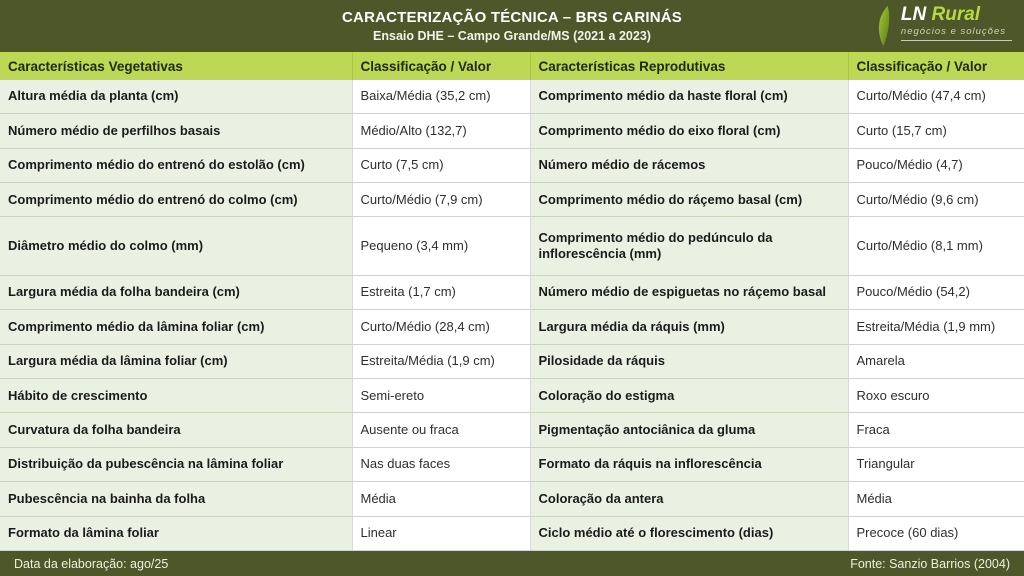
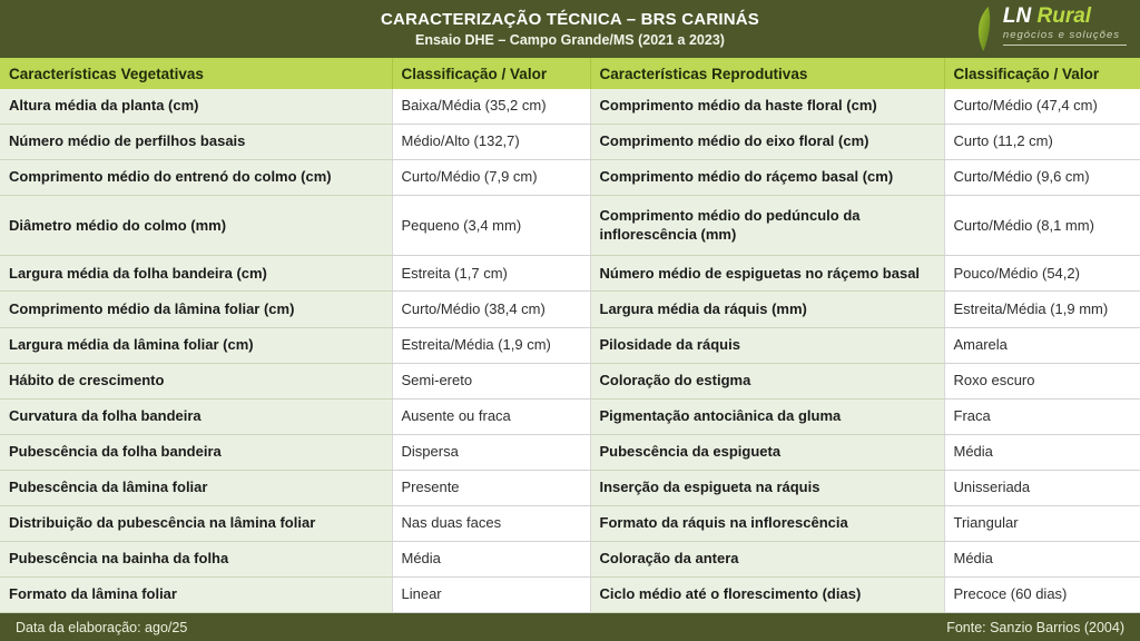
  CARACTERIZAÇÃO TÉCNICA – BRS CARINÁS
  Ensaio DHE – Campo Grande/MS (2021 a 2023)
  LN Rural
  negócios e soluções
  Características Vegetativas	Classificação / Valor	Características Reprodutivas	Classificação / Valor
  Altura média da planta (cm)	Baixa/Média (35,2 cm)	Comprimento médio da haste floral (cm)	Curto/Médio (47,4 cm)
- Número médio de perfilhos basais	Médio/Alto (132,7)	Comprimento médio do eixo floral (cm)	Curto (15,7 cm)
+ Número médio de perfilhos basais	Médio/Alto (132,7)	Comprimento médio do eixo floral (cm)	Curto (11,2 cm)
- Comprimento médio do entrenó do estolão (cm)	Curto (7,5 cm)	Número médio de rácemos	Pouco/Médio (4,7)
  Comprimento médio do entrenó do colmo (cm)	Curto/Médio (7,9 cm)	Comprimento médio do ráçemo basal (cm)	Curto/Médio (9,6 cm)
  Diâmetro médio do colmo (mm)	Pequeno (3,4 mm)	Comprimento médio do pedúnculo da inflorescência (mm)	Curto/Médio (8,1 mm)
  Largura média da folha bandeira (cm)	Estreita (1,7 cm)	Número médio de espiguetas no ráçemo basal	Pouco/Médio (54,2)
- Comprimento médio da lâmina foliar (cm)	Curto/Médio (28,4 cm)	Largura média da ráquis (mm)	Estreita/Média (1,9 mm)
+ Comprimento médio da lâmina foliar (cm)	Curto/Médio (38,4 cm)	Largura média da ráquis (mm)	Estreita/Média (1,9 mm)
  Largura média da lâmina foliar (cm)	Estreita/Média (1,9 cm)	Pilosidade da ráquis	Amarela
  Hábito de crescimento	Semi-ereto	Coloração do estigma	Roxo escuro
  Curvatura da folha bandeira	Ausente ou fraca	Pigmentação antociânica da gluma	Fraca
+ Pubescência da folha bandeira	Dispersa	Pubescência da espigueta	Média
+ Pubescência da lâmina foliar	Presente	Inserção da espigueta na ráquis	Unisseriada
  Distribuição da pubescência na lâmina foliar	Nas duas faces	Formato da ráquis na inflorescência	Triangular
  Pubescência na bainha da folha	Média	Coloração da antera	Média
  Formato da lâmina foliar	Linear	Ciclo médio até o florescimento (dias)	Precoce (60 dias)
  Data da elaboração: ago/25
  Fonte: Sanzio Barrios (2004)
